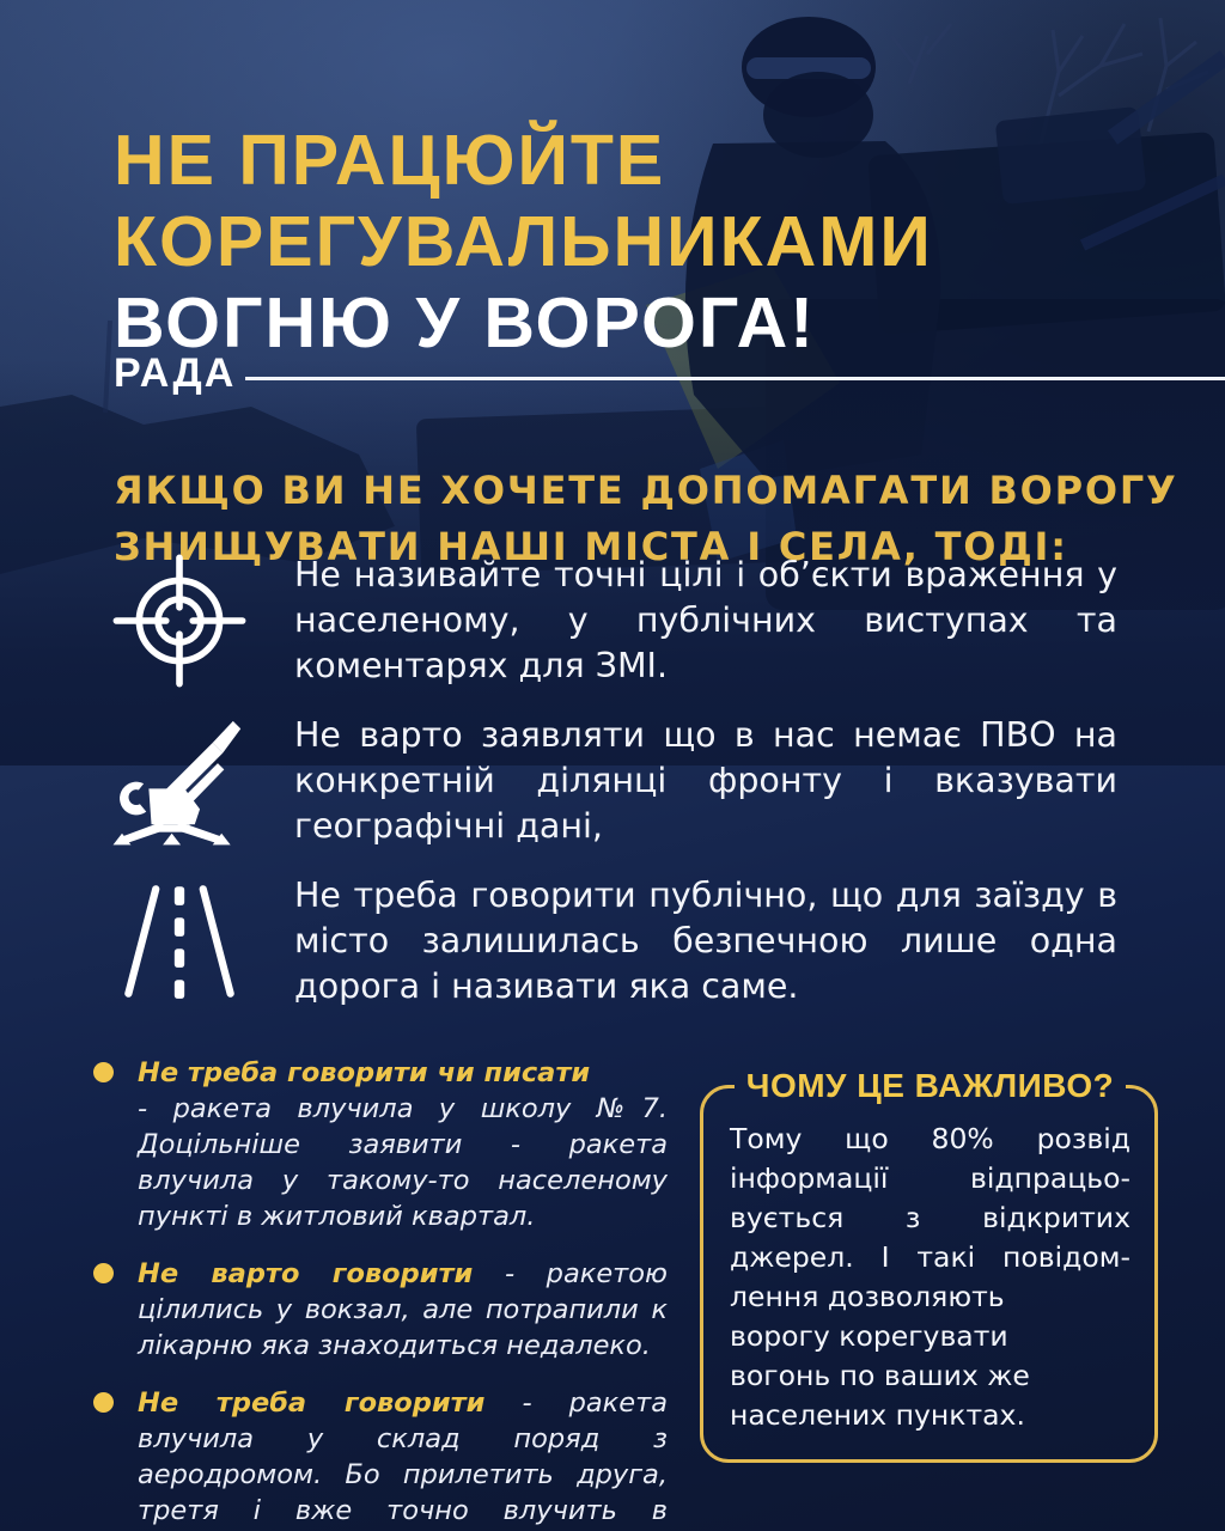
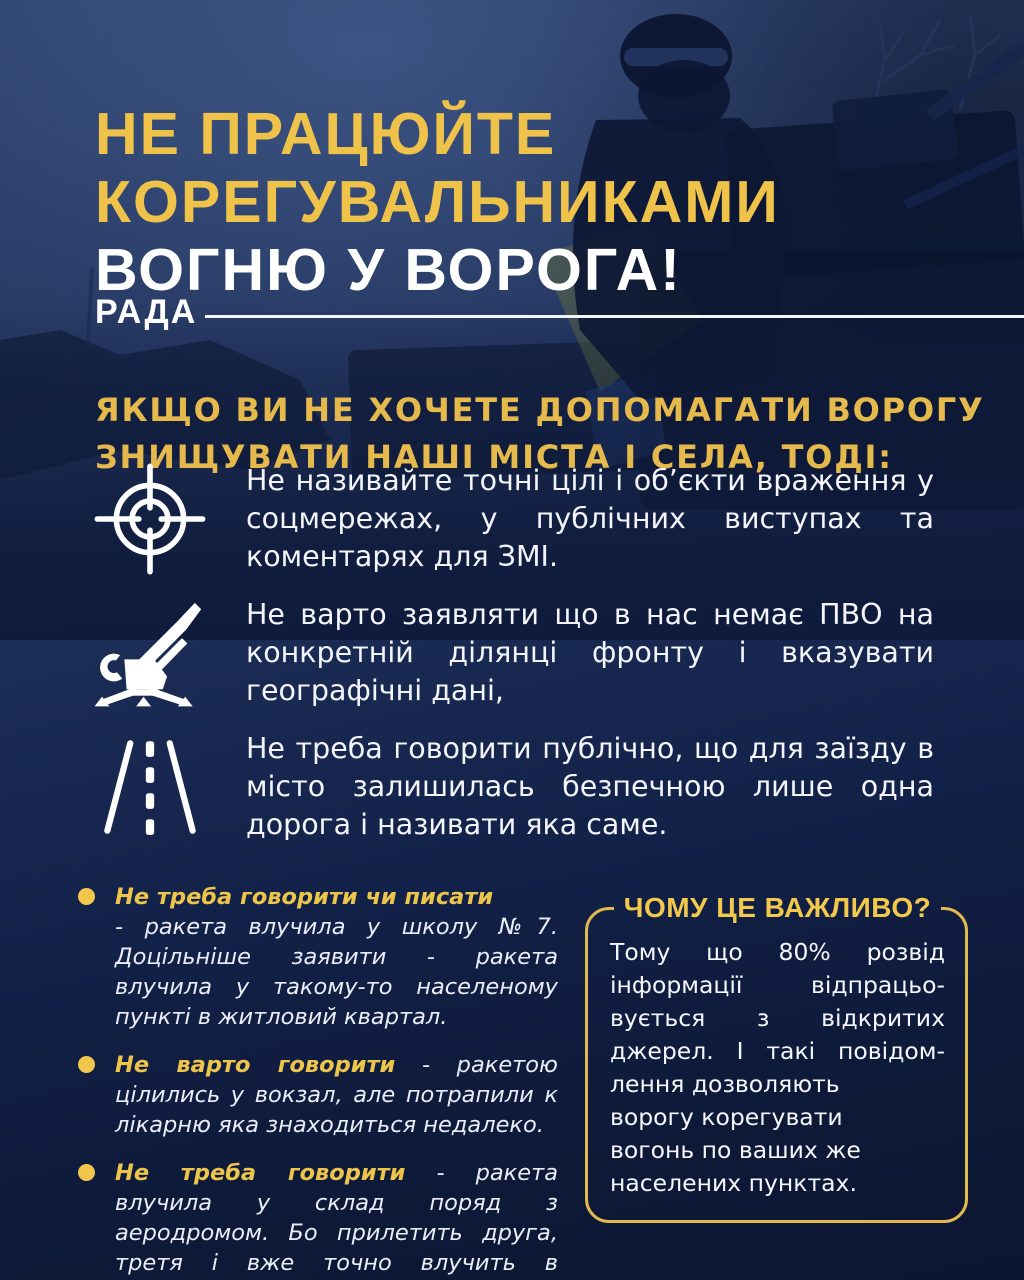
  НЕ ПРАЦЮЙТЕ
  КОРЕГУВАЛЬНИКАМИ
  ВОГНЮ У ВОРОГА!
  РАДА
  ЯКЩО ВИ НЕ ХОЧЕТЕ ДОПОМАГАТИ ВОРОГУ
  ЗНИЩУВАТИ НАШІ МІСТА І СЕЛА, ТОДІ:
- Не називайте точні цілі і об’єкти враження у населеному, у публічних виступах та коментарях для ЗМІ.
+ Не називайте точні цілі і об’єкти враження у соцмережах, у публічних виступах та коментарях для ЗМІ.
  Не варто заявляти що в нас немає ПВО на конкретній ділянці фронту і вказувати географічні дані,
  Не треба говорити публічно, що для заїзду в місто залишилась безпечною лише одна дорога і називати яка саме.
  Не треба говорити чи писати
  - ракета влучила у школу №7. Доцільніше заявити - ракета влучила у такому-то населеному пункті в житловий квартал.
  Не варто говорити - ракетою цілились у вокзал, але потрапили к лікарню яка знаходиться недалеко.
  Не треба говорити - ракета влучила у склад поряд з аеродромом. Бо прилетить друга, третя і вже точно влучить в
  ЧОМУ ЦЕ ВАЖЛИВО?
  Тому що 80% розвід
  інформації відпрацьо-
  вується з відкритих
  джерел. І такі повідом-
  лення дозволяють
  ворогу корегувати
  вогонь по ваших же
  населених пунктах.
